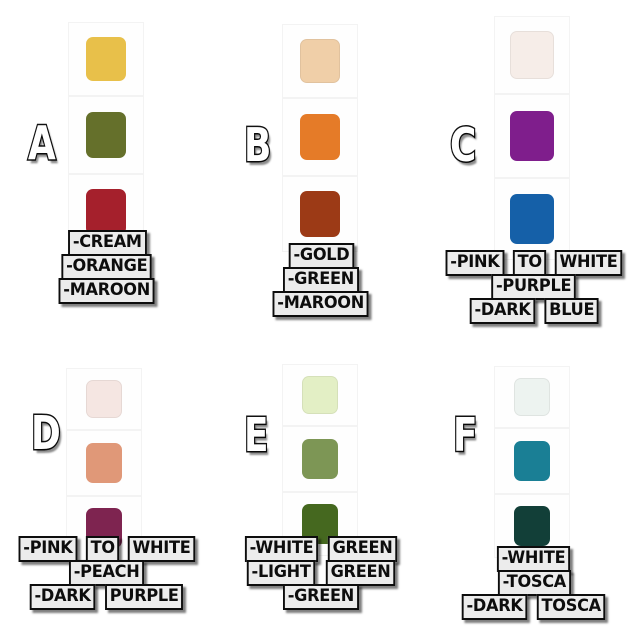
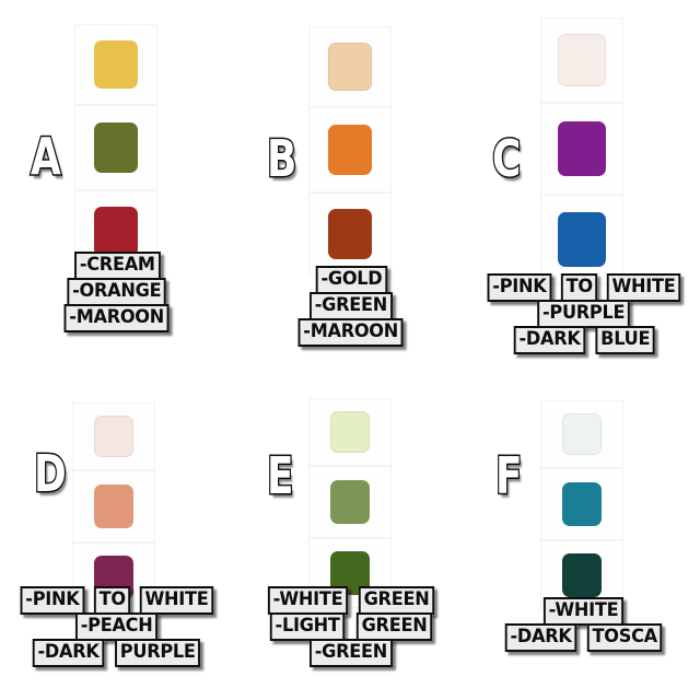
  A
  -CREAM
  -ORANGE
  -MAROON
  B
  -GOLD
  -GREEN
  -MAROON
  C
  -PINK
  TO
  WHITE
  -PURPLE
  -DARK
  BLUE
  D
  -PINK
  TO
  WHITE
  -PEACH
  -DARK
  PURPLE
  E
  -WHITE
  GREEN
  -LIGHT
  GREEN
  -GREEN
  F
  -WHITE
- -TOSCA
  -DARK
  TOSCA
